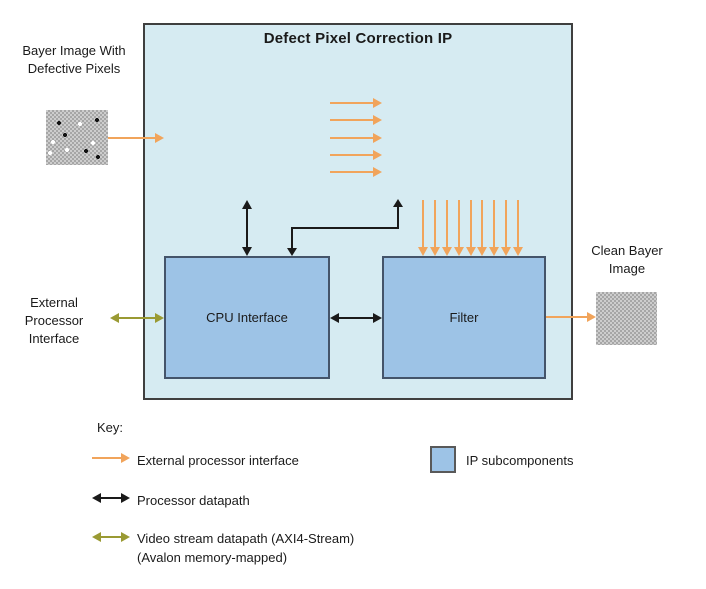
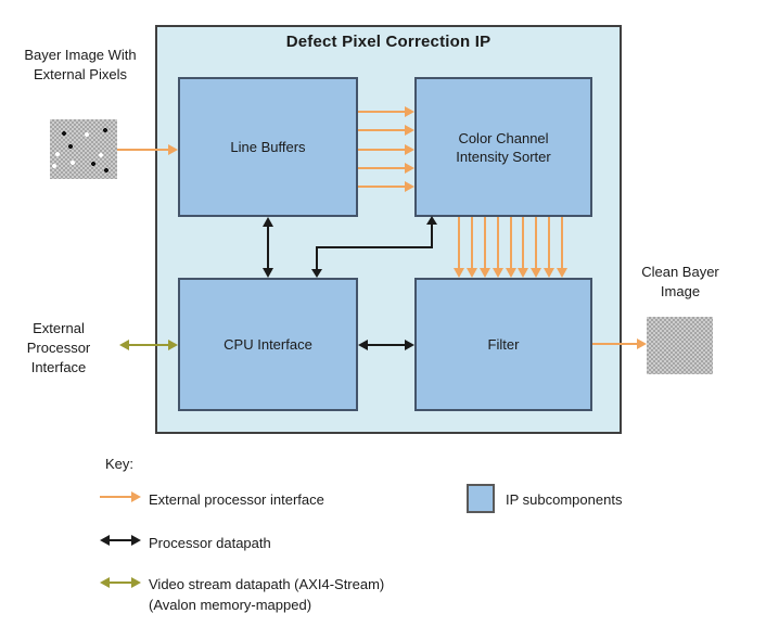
  Defect Pixel Correction IP
+ Line Buffers
+ Color Channel Intensity Sorter
  CPU Interface
  Filter
- Bayer Image With Defective Pixels
+ Bayer Image With External Pixels
  External Processor Interface
  Clean Bayer Image
  Key:
  External processor interface
  Processor datapath
  Video stream datapath (AXI4-Stream)
  (Avalon memory-mapped)
  IP subcomponents
